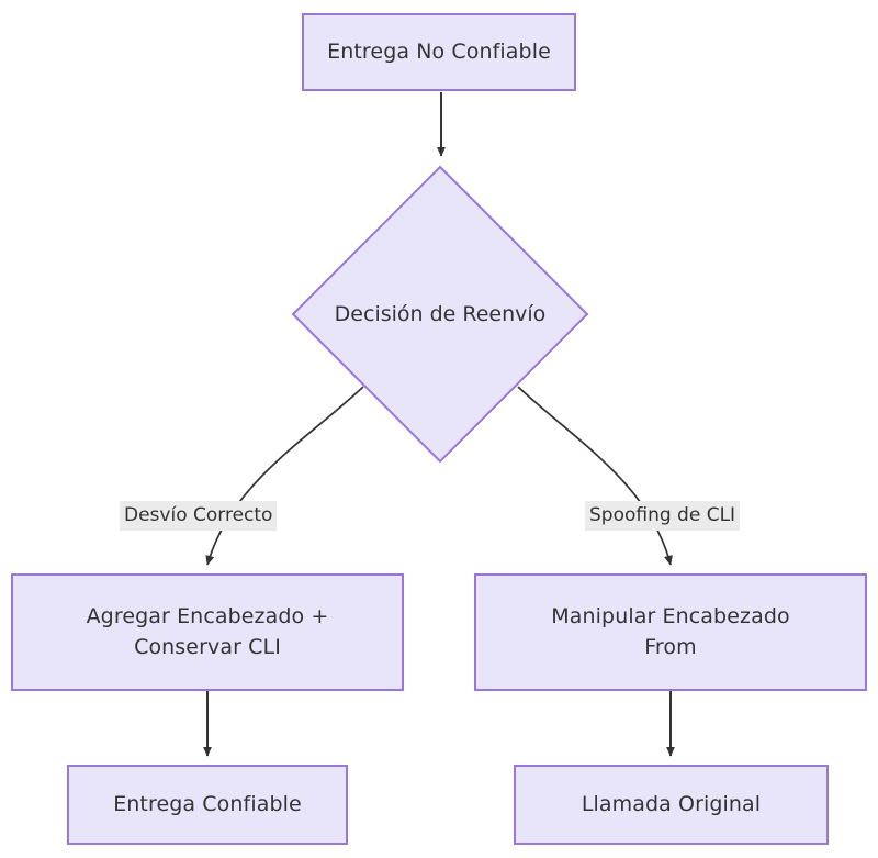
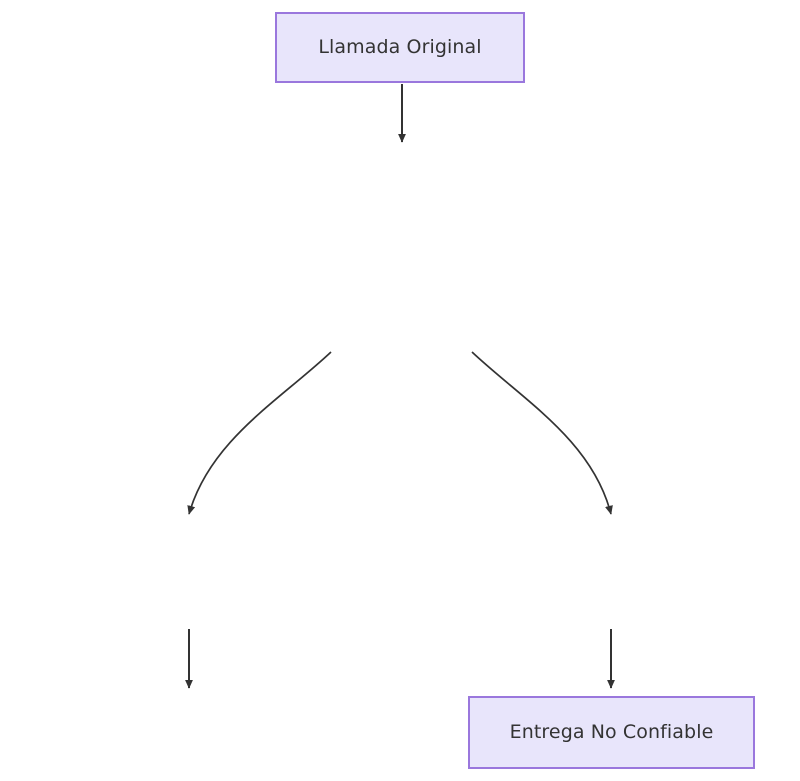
- Entrega No Confiable
+ Llamada Original
- Decisión de Reenvío
- Desvío Correcto
- Spoofing de CLI
- Agregar Encabezado +
- Conservar CLI
- Manipular Encabezado
- From
- Entrega Confiable
- Llamada Original
+ Entrega No Confiable
